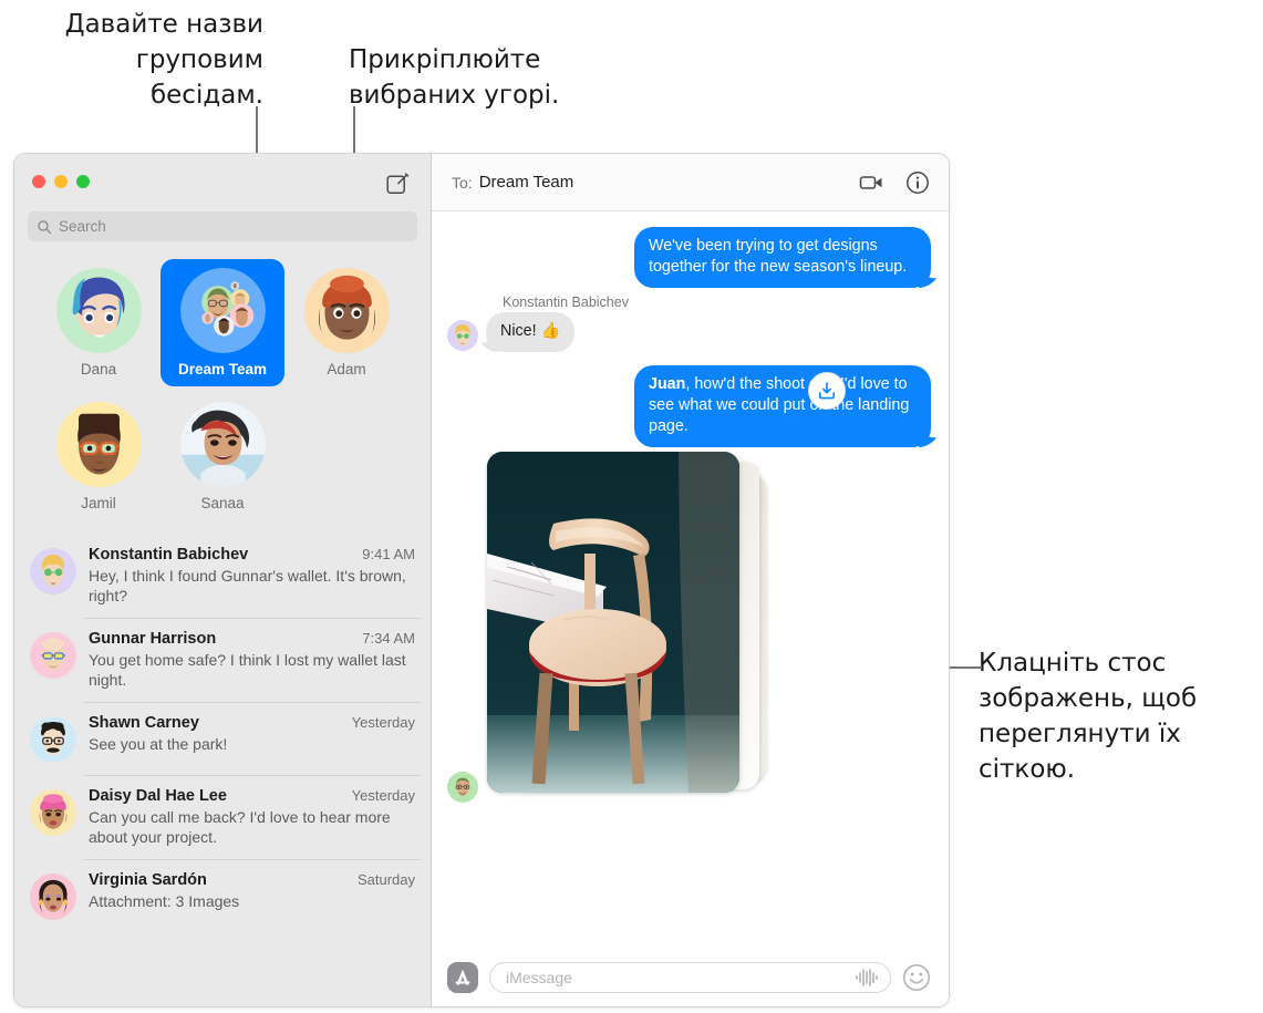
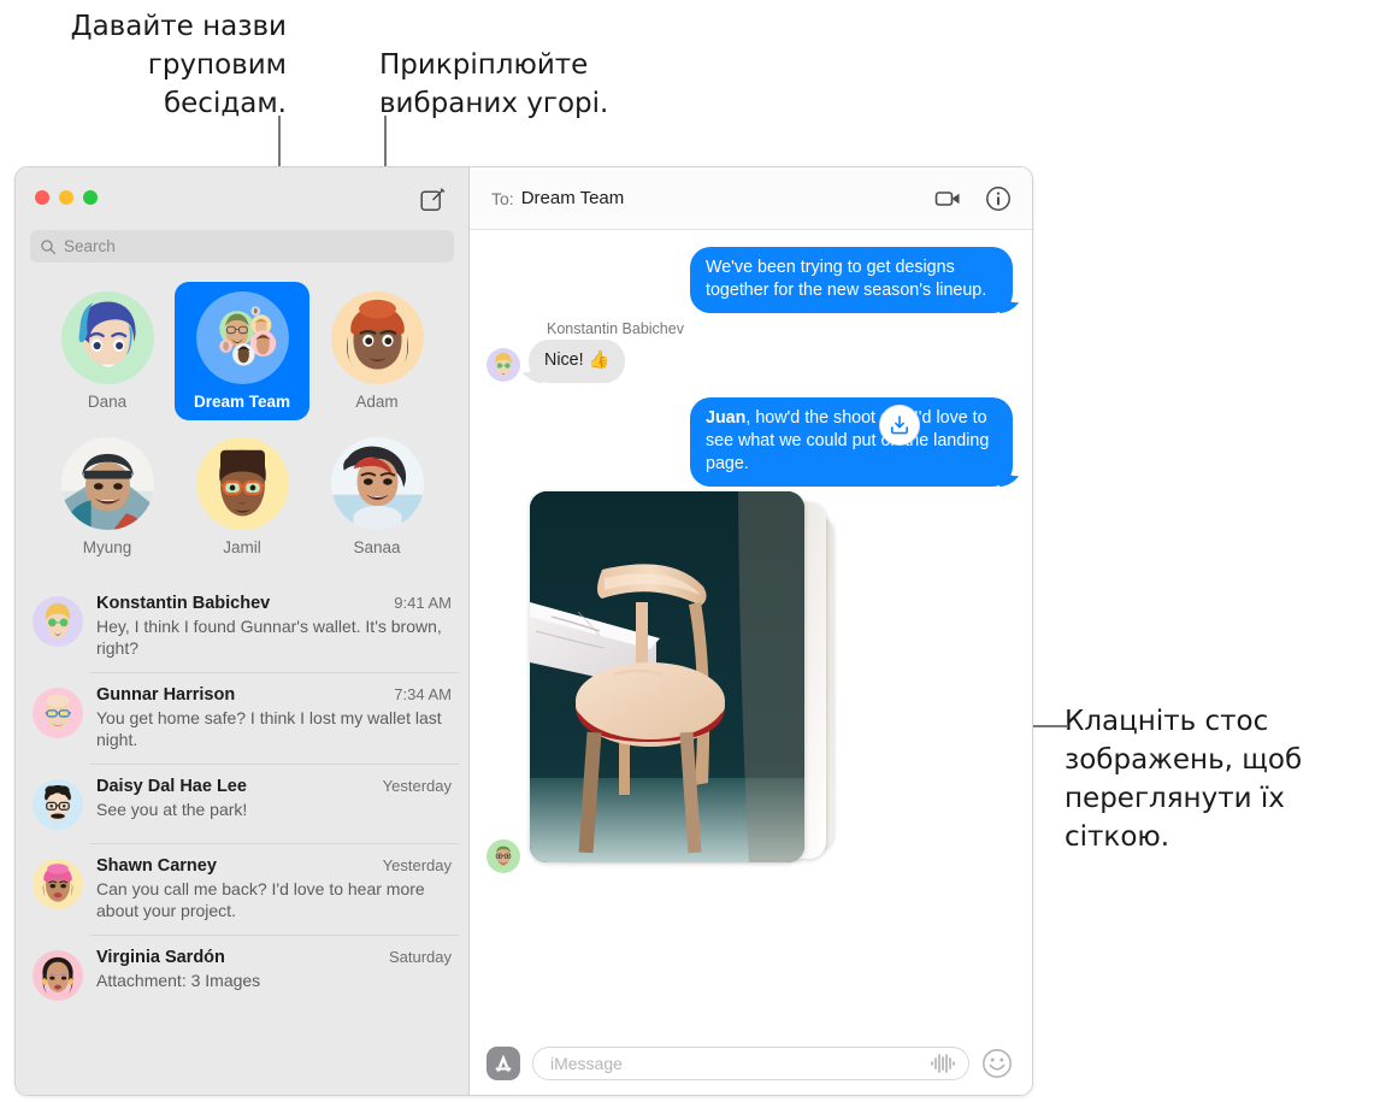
  Давайте назви
  груповим
  бесідам.
  Прикріплюйте
  вибраних угорі.
  Клацніть стос
  зображень, щоб
  переглянути їх
  сіткою.
  Search
  Dana
  Dream Team
  Adam
+ Myung
  Jamil
  Sanaa
  Konstantin Babichev
  9:41 AM
  Hey, I think I found Gunnar's wallet. It's brown, right?
  Gunnar Harrison
  7:34 AM
  You get home safe? I think I lost my wallet last night.
- Shawn Carney
+ Daisy Dal Hae Lee
  Yesterday
  See you at the park!
- Daisy Dal Hae Lee
+ Shawn Carney
  Yesterday
  Can you call me back? I'd love to hear more about your project.
  Virginia Sardón
  Saturday
  Attachment: 3 Images
  To:
  Dream Team
  We've been trying to get designs together for the new season's lineup.
  Konstantin Babichev
  Nice! 👍
  Juan, how'd the shoot'd love to see what we could puthe landing page.
  iMessage
